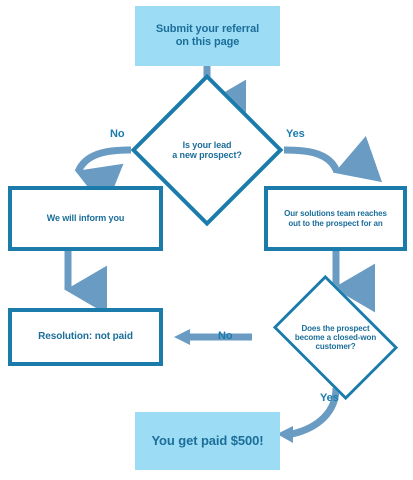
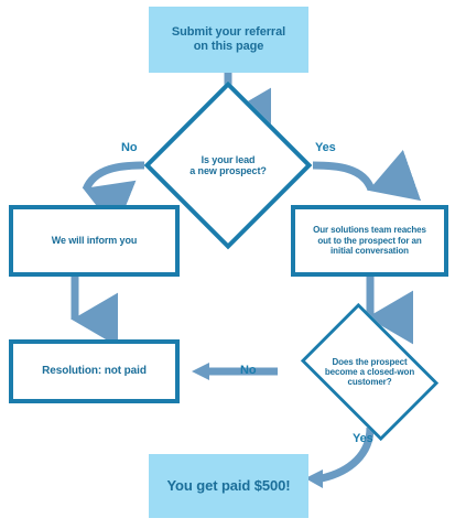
  Submit your referral
  on this page
  Is your lead
  a new prospect?
  No
  Yes
  We will inform you
  Our solutions team reaches
  out to the prospect for an
+ initial conversation
  Resolution: not paid
  Does the prospect
  become a closed-won
  customer?
  No
  Yes
  You get paid $500!
